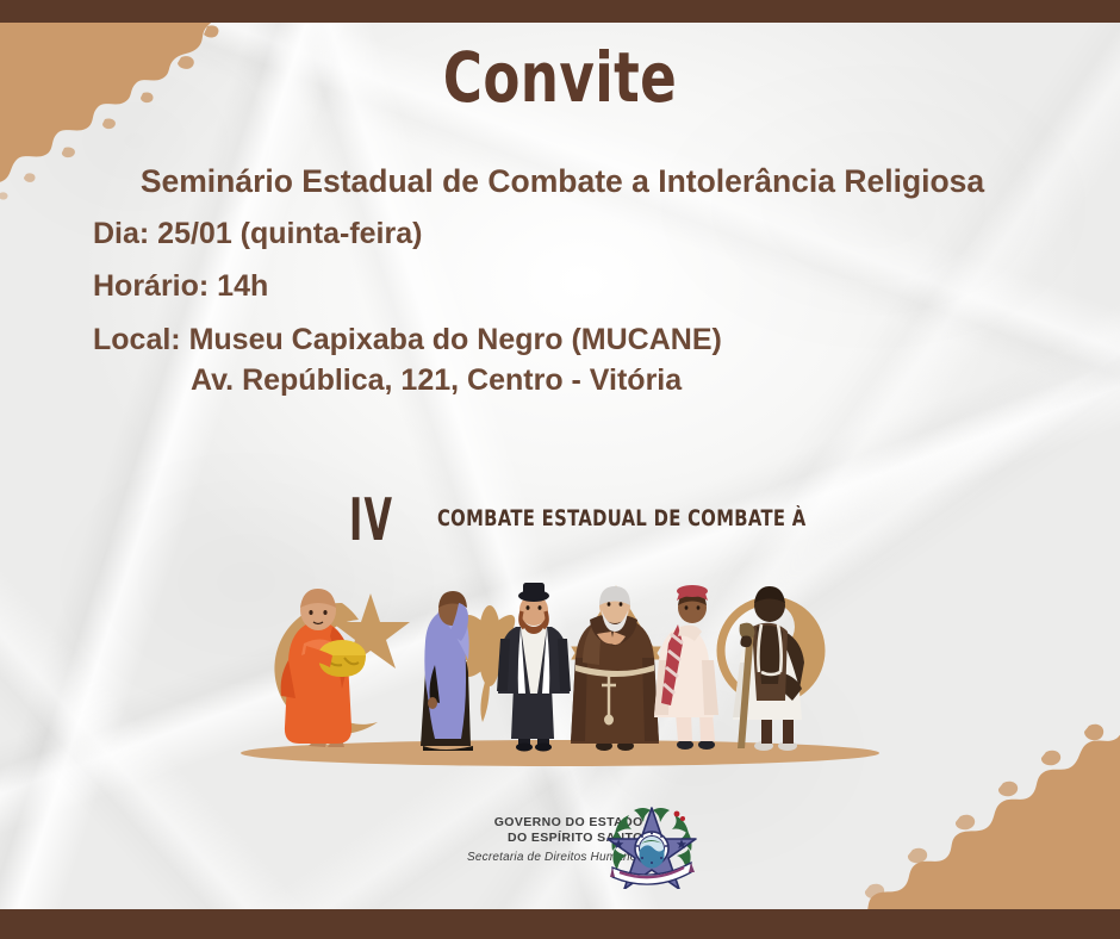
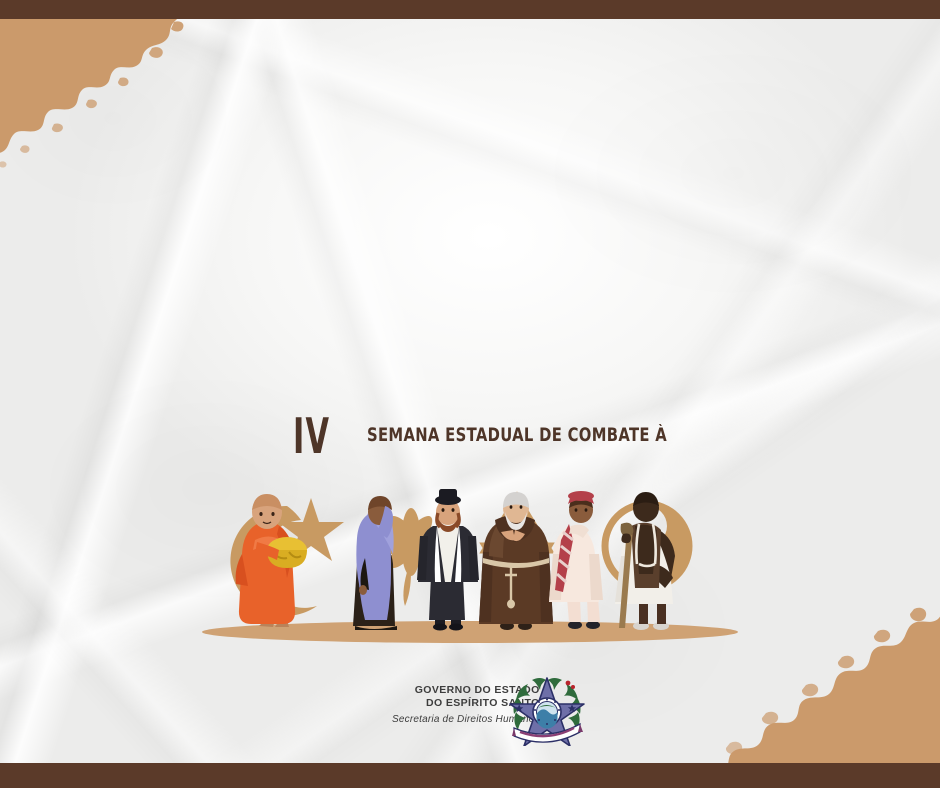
- Convite
- Seminário Estadual de Combate a Intolerância Religiosa
- Dia: 25/01 (quinta-feira)
- Horário: 14h
- Local: Museu Capixaba do Negro (MUCANE)
- Av. República, 121, Centro - Vitória
  IV
- COMBATE ESTADUAL DE COMBATE À
+ SEMANA ESTADUAL DE COMBATE À
  GOVERNO DO ESTADO
  DO ESPÍRITO SAT
  Secretaria de Direitos Humn
